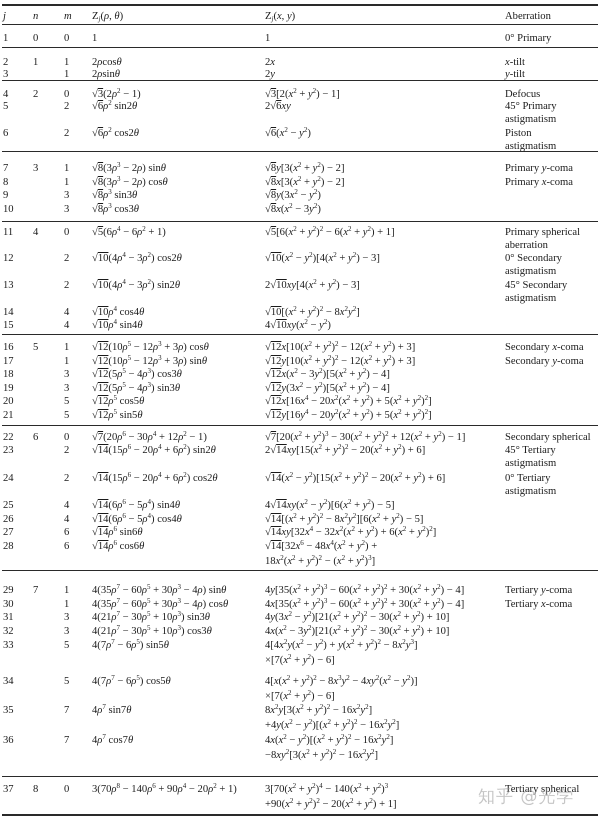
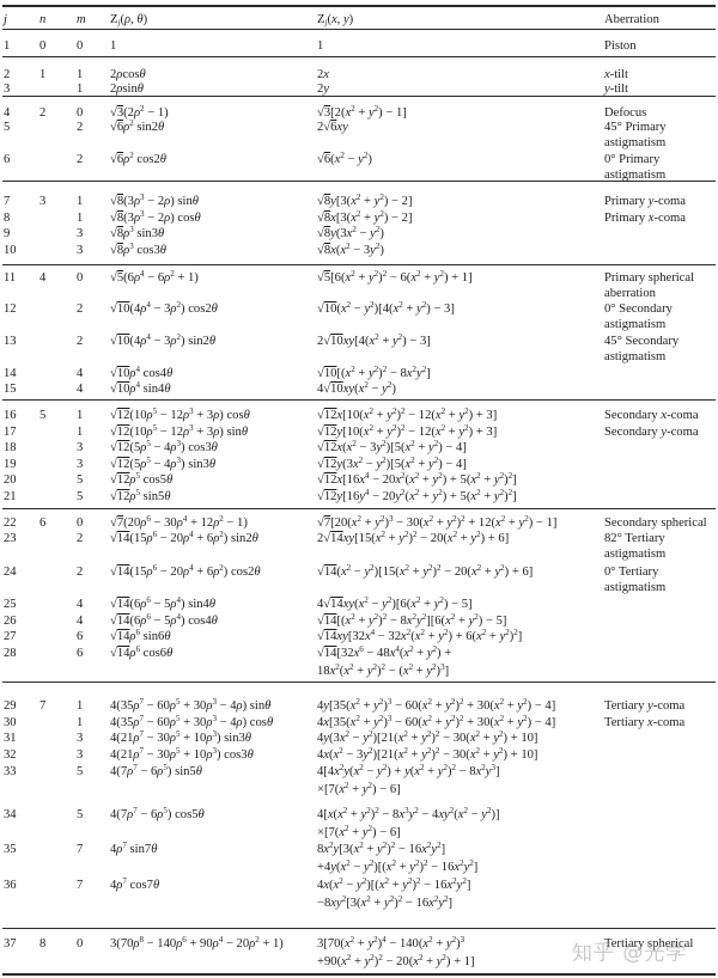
  j
  n
  m
  Zj(ρ, θ)
  Zj(x, y)
  Aberration
  1
  0
  0
  1
  1
- 0° Primary
+ Piston
  2
  1
  1
  2ρcosθ
  2x
  x-tilt
  3
  1
  2ρsinθ
  2y
  y-tilt
  4
  2
  0
  √3(2ρ2 − 1)
  √3[2(x2 + y2) − 1]
  Defocus
  5
  2
  √6ρ2 sin2θ
  2√6xy
  45° Primary
  astigmatism
  6
  2
  √6ρ2 cos2θ
  √6(x2 − y2)
- Piston
+ 0° Primary
  astigmatism
  7
  3
  1
  √8(3ρ3 − 2ρ) sinθ
  √8y[3(x2 + y2) − 2]
  Primary y-coma
  8
  1
  √8(3ρ3 − 2ρ) cosθ
  √8x[3(x2 + y2) − 2]
  Primary x-coma
  9
  3
  √8ρ3 sin3θ
  √8y(3x2 − y2)
  10
  3
  √8ρ3 cos3θ
  √8x(x2 − 3y2)
  11
  4
  0
  √5(6ρ4 − 6ρ2 + 1)
  √5[6(x2 + y2)2 − 6(x2 + y2) + 1]
  Primary spherical
  aberration
  12
  2
  √10(4ρ4 − 3ρ2) cos2θ
  √10(x2 − y2)[4(x2 + y2) − 3]
  0° Secondary
  astigmatism
  13
  2
  √10(4ρ4 − 3ρ2) sin2θ
  2√10xy[4(x2 + y2) − 3]
  45° Secondary
  astigmatism
  14
  4
  √10ρ4 cos4θ
  √10[(x2 + y2)2 − 8x2y2]
  15
  4
  √10ρ4 sin4θ
  4√10xy(x2 − y2)
  16
  5
  1
  √12(10ρ5 − 12ρ3 + 3ρ) cosθ
  √12x[10(x2 + y2)2 − 12(x2 + y2) + 3]
  Secondary x-coma
  17
  1
  √12(10ρ5 − 12ρ3 + 3ρ) sinθ
  √12y[10(x2 + y2)2 − 12(x2 + y2) + 3]
  Secondary y-coma
  18
  3
  √12(5ρ5 − 4ρ3) cos3θ
  √12x(x2 − 3y2)[5(x2 + y2) − 4]
  19
  3
  √12(5ρ5 − 4ρ3) sin3θ
  √12y(3x2 − y2)[5(x2 + y2) − 4]
  20
  5
  √12ρ5 cos5θ
  √12x[16x4 − 20x2(x2 + y2) + 5(x2 + y2)2]
  21
  5
  √12ρ5 sin5θ
  √12y[16y4 − 20y2(x2 + y2) + 5(x2 + y2)2]
  22
  6
  0
  √7(20ρ6 − 30ρ4 + 12ρ2 − 1)
  √7[20(x2 + y2)3 − 30(x2 + y2)2 + 12(x2 + y2) − 1]
  Secondary spherical
  23
  2
  √14(15ρ6 − 20ρ4 + 6ρ2) sin2θ
  2√14xy[15(x2 + y2)2 − 20(x2 + y2) + 6]
- 45° Tertiary
+ 82° Tertiary
  astigmatism
  24
  2
  √14(15ρ6 − 20ρ4 + 6ρ2) cos2θ
  √14(x2 − y2)[15(x2 + y2)2 − 20(x2 + y2) + 6]
  0° Tertiary
  astigmatism
  25
  4
  √14(6ρ6 − 5ρ4) sin4θ
  4√14xy(x2 − y2)[6(x2 + y2) − 5]
  26
  4
  √14(6ρ6 − 5ρ4) cos4θ
  √14[(x2 + y2)2 − 8x2y2][6(x2 + y2) − 5]
  27
  6
  √14ρ6 sin6θ
  √14xy[32x4 − 32x2(x2 + y2) + 6(x2 + y2)2]
  28
  6
  √14ρ6 cos6θ
  √14[32x6 − 48x4(x2 + y2) +
  18x2(x2 + y2)2 − (x2 + y2)3]
  29
  7
  1
  4(35ρ7 − 60ρ5 + 30ρ3 − 4ρ) sinθ
  4y[35(x2 + y2)3 − 60(x2 + y2)2 + 30(x2 + y2) − 4]
  Tertiary y-coma
  30
  1
  4(35ρ7 − 60ρ5 + 30ρ3 − 4ρ) cosθ
  4x[35(x2 + y2)3 − 60(x2 + y2)2 + 30(x2 + y2) − 4]
  Tertiary x-coma
  31
  3
  4(21ρ7 − 30ρ5 + 10ρ3) sin3θ
  4y(3x2 − y2)[21(x2 + y2)2 − 30(x2 + y2) + 10]
  32
  3
  4(21ρ7 − 30ρ5 + 10ρ3) cos3θ
  4x(x2 − 3y2)[21(x2 + y2)2 − 30(x2 + y2) + 10]
  33
  5
  4(7ρ7 − 6ρ5) sin5θ
  4[4x2y(x2 − y2) + y(x2 + y2)2 − 8x2y3]
  ×[7(x2 + y2) − 6]
  34
  5
  4(7ρ7 − 6ρ5) cos5θ
  4[x(x2 + y2)2 − 8x3y2 − 4xy2(x2 − y2)]
  ×[7(x2 + y2) − 6]
  35
  7
  4ρ7 sin7θ
  8x2y[3(x2 + y2)2 − 16x2y2]
  +4y(x2 − y2)[(x2 + y2)2 − 16x2y2]
  36
  7
  4ρ7 cos7θ
  4x(x2 − y2)[(x2 + y2)2 − 16x2y2]
  −8xy2[3(x2 + y2)2 − 16x2y2]
  37
  8
  0
  3(70ρ8 − 140ρ6 + 90ρ4 − 20ρ2 + 1)
  3[70(x2 + y2)4 − 140(x2 + y2)3
  +90(x2 + y2)2 − 20(x2 + y2) + 1]
  Tertiary spherical
  知乎 @光学
